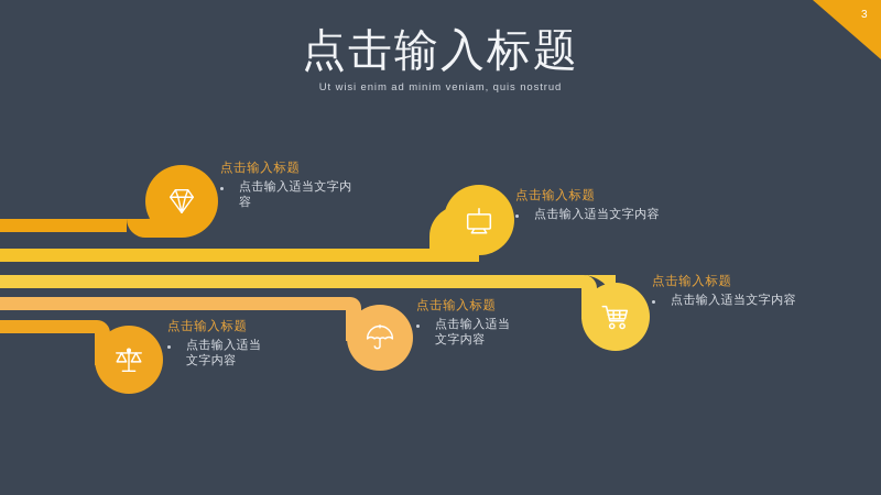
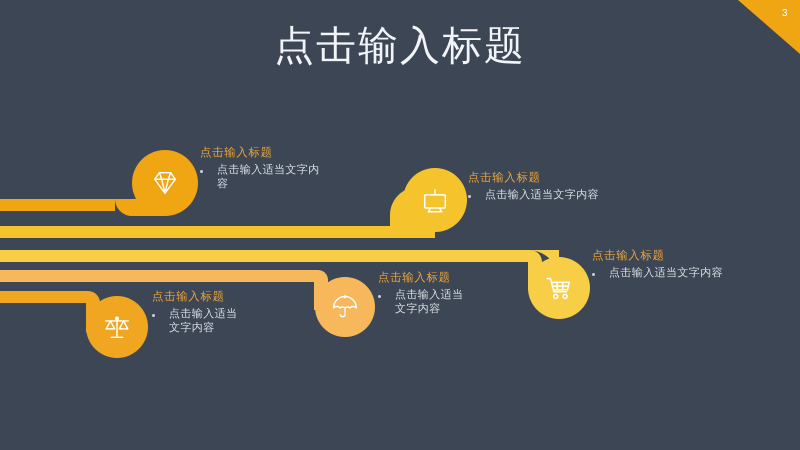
  3
  点击输入标题
- Ut wisi enim ad minim veniam, quis nostrud
  点击输入标题
  点击输入适当文字内容
  点击输入标题
  点击输入适当文字内容
  点击输入标题
  点击输入适当文字内容
  点击输入标题
  点击输入适当文字内容
  点击输入标题
  点击输入适当文字内容
